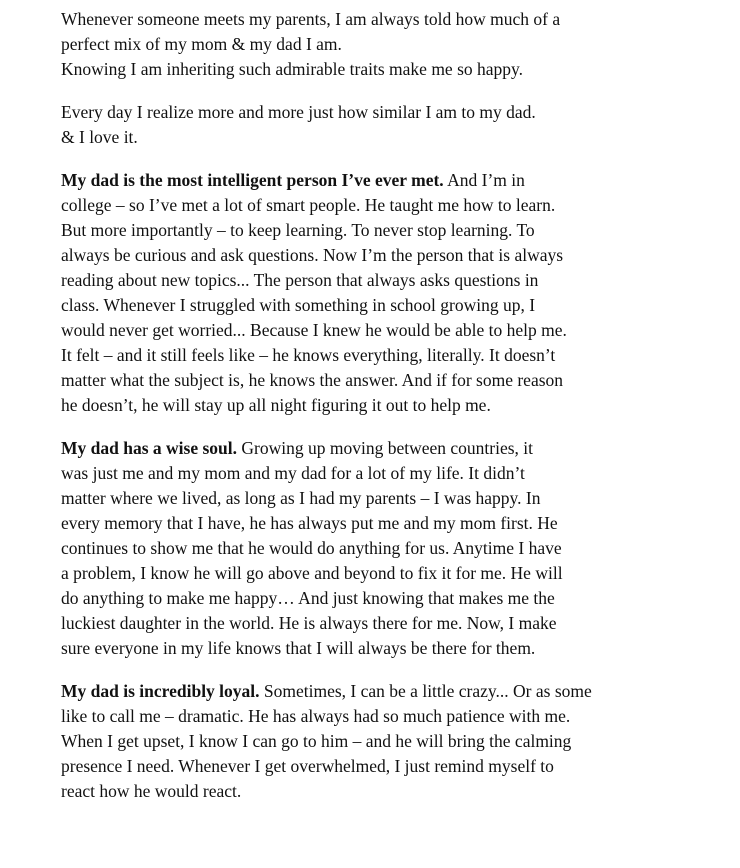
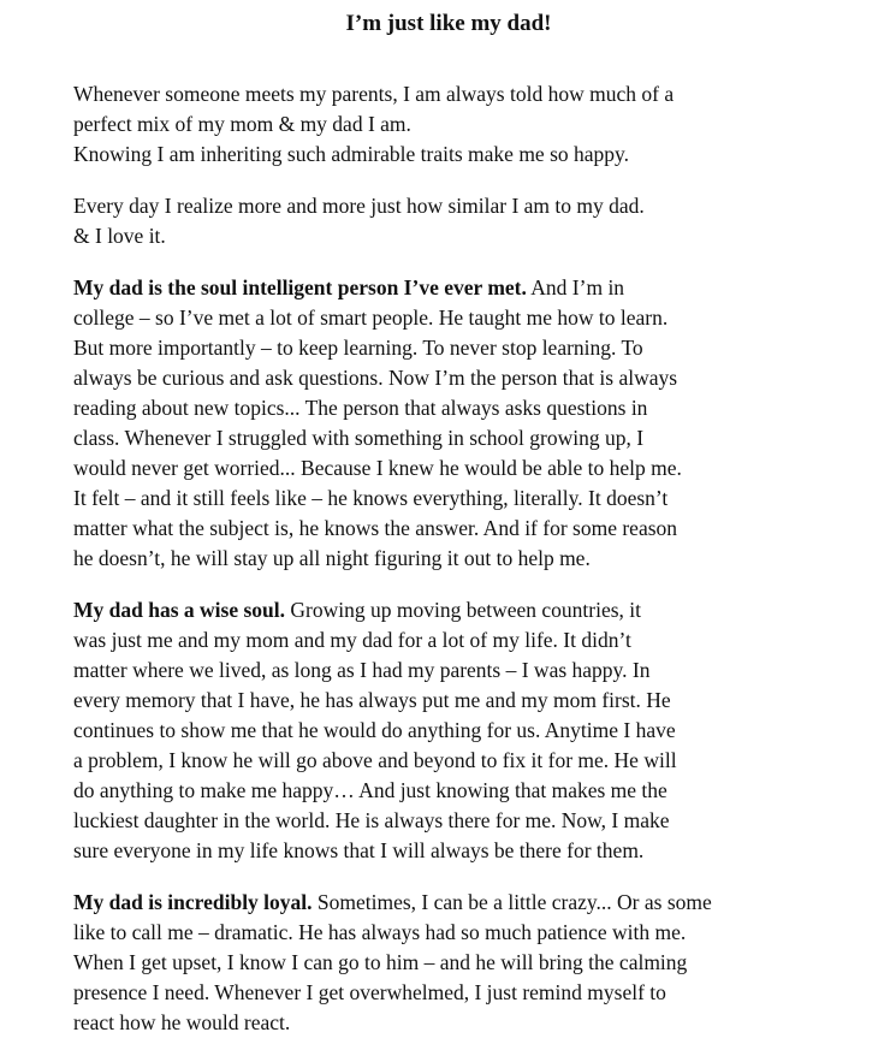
+ I’m just like my dad!
  Whenever someone meets my parents, I am always told how much of a
  perfect mix of my mom & my dad I am.
  Knowing I am inheriting such admirable traits make me so happy.
  Every day I realize more and more just how similar I am to my dad.
  & I love it.
- My dad is the most intelligent person I’ve ever met. And I’m in
+ My dad is the soul intelligent person I’ve ever met. And I’m in
  college – so I’ve met a lot of smart people. He taught me how to learn.
  But more importantly – to keep learning. To never stop learning. To
  always be curious and ask questions. Now I’m the person that is always
  reading about new topics... The person that always asks questions in
  class. Whenever I struggled with something in school growing up, I
  would never get worried... Because I knew he would be able to help me.
  It felt – and it still feels like – he knows everything, literally. It doesn’t
  matter what the subject is, he knows the answer. And if for some reason
  he doesn’t, he will stay up all night figuring it out to help me.
  My dad has a wise soul. Growing up moving between countries, it
  was just me and my mom and my dad for a lot of my life. It didn’t
  matter where we lived, as long as I had my parents – I was happy. In
  every memory that I have, he has always put me and my mom first. He
  continues to show me that he would do anything for us. Anytime I have
  a problem, I know he will go above and beyond to fix it for me. He will
  do anything to make me happy… And just knowing that makes me the
  luckiest daughter in the world. He is always there for me. Now, I make
  sure everyone in my life knows that I will always be there for them.
  My dad is incredibly loyal. Sometimes, I can be a little crazy... Or as some
  like to call me – dramatic. He has always had so much patience with me.
  When I get upset, I know I can go to him – and he will bring the calming
  presence I need. Whenever I get overwhelmed, I just remind myself to
  react how he would react.
